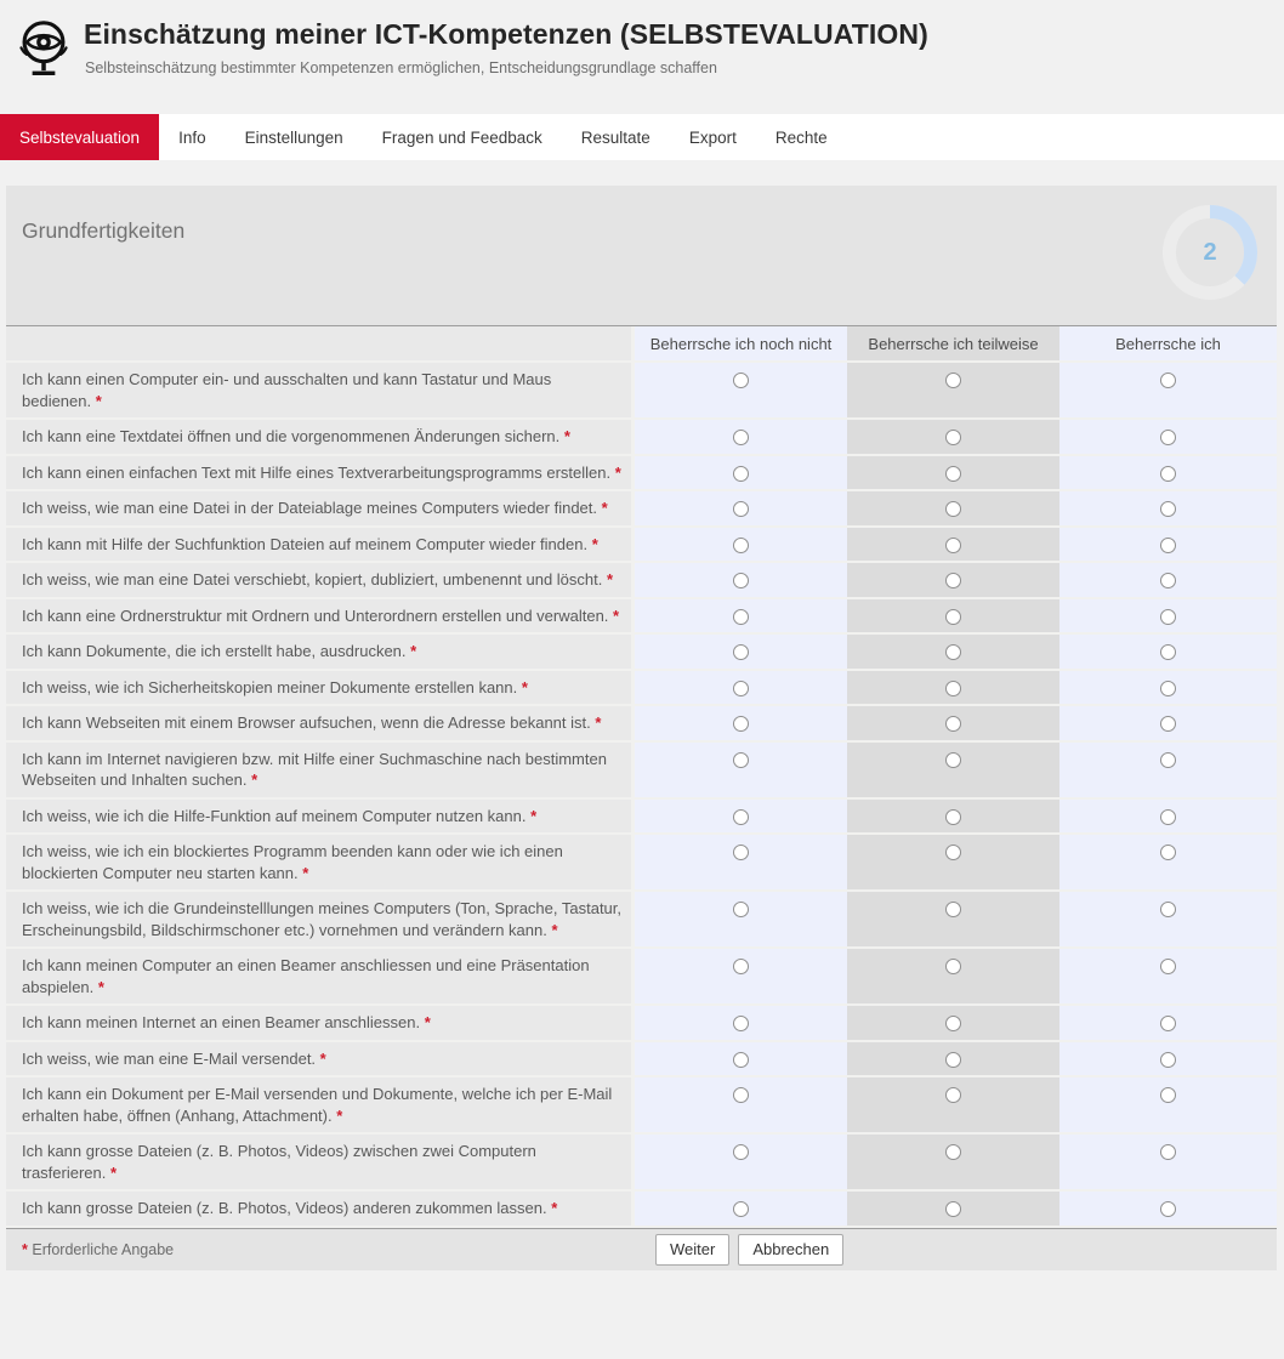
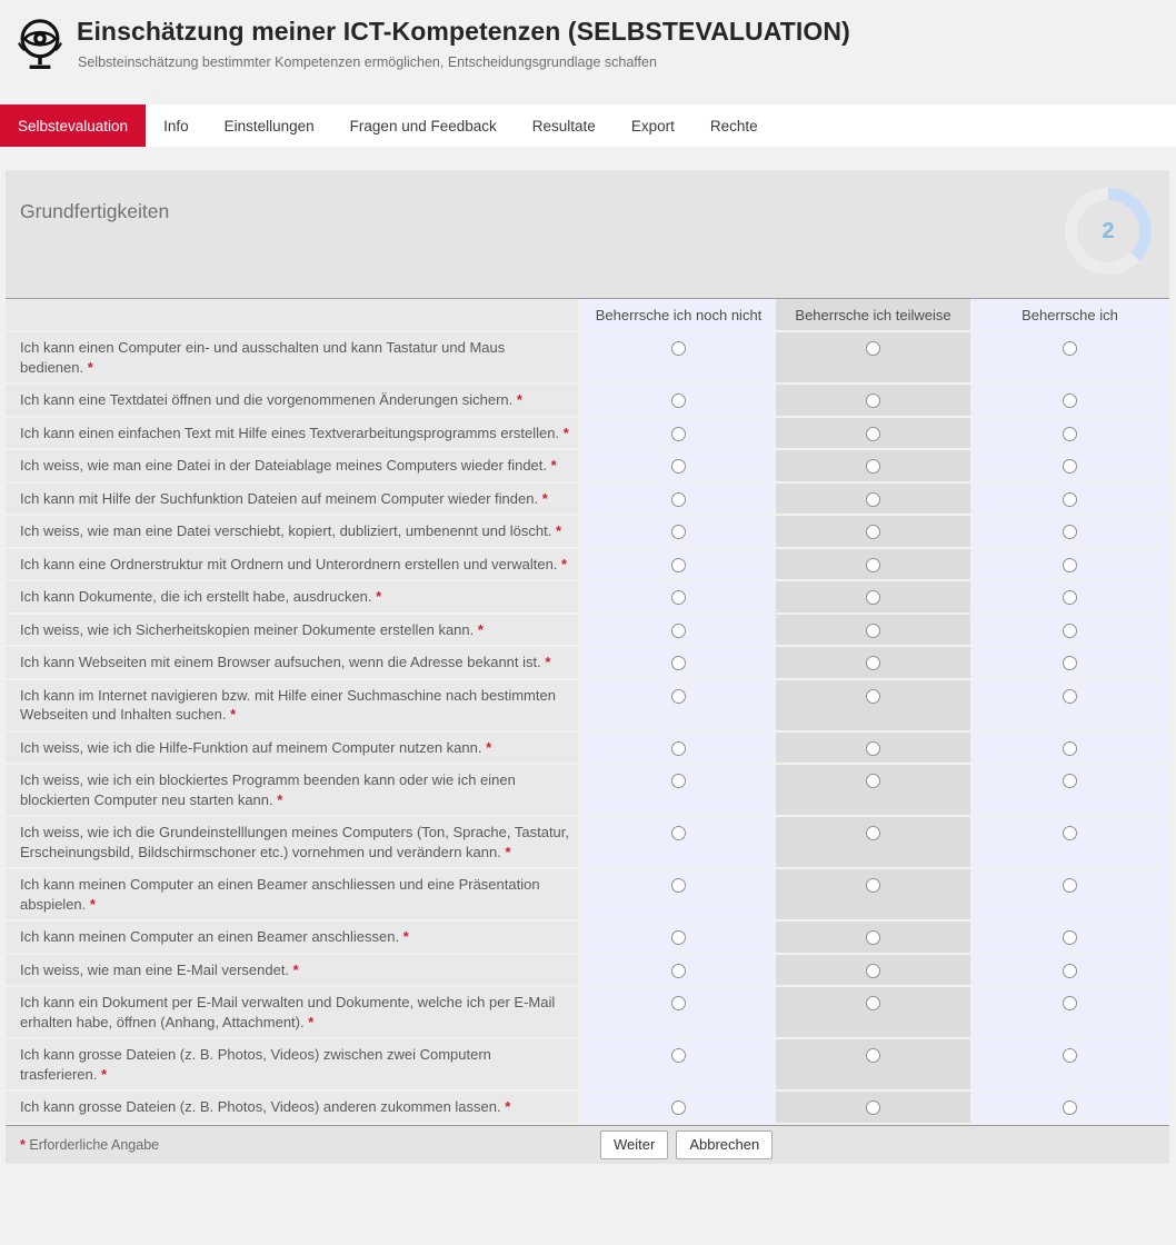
  Einschätzung meiner ICT-Kompetenzen (SELBSTEVALUATION)
  Selbsteinschätzung bestimmter Kompetenzen ermöglichen, Entscheidungsgrundlage schaffen
  Selbstevaluation
  Info
  Einstellungen
  Fragen und Feedback
  Resultate
  Export
  Rechte
  Grundfertigkeiten
  2
  Beherrsche ich noch nicht
  Beherrsche ich teilweise
  Beherrsche ich
  Ich kann einen Computer ein- und ausschalten und kann Tastatur und Maus bedienen. *
  Ich kann eine Textdatei öffnen und die vorgenommenen Änderungen sichern. *
  Ich kann einen einfachen Text mit Hilfe eines Textverarbeitungsprogramms erstellen. *
  Ich weiss, wie man eine Datei in der Dateiablage meines Computers wieder findet. *
  Ich kann mit Hilfe der Suchfunktion Dateien auf meinem Computer wieder finden. *
  Ich weiss, wie man eine Datei verschiebt, kopiert, dubliziert, umbenennt und löscht. *
  Ich kann eine Ordnerstruktur mit Ordnern und Unterordnern erstellen und verwalten. *
  Ich kann Dokumente, die ich erstellt habe, ausdrucken. *
  Ich weiss, wie ich Sicherheitskopien meiner Dokumente erstellen kann. *
  Ich kann Webseiten mit einem Browser aufsuchen, wenn die Adresse bekannt ist. *
  Ich kann im Internet navigieren bzw. mit Hilfe einer Suchmaschine nach bestimmten Webseiten und Inhalten suchen. *
  Ich weiss, wie ich die Hilfe-Funktion auf meinem Computer nutzen kann. *
  Ich weiss, wie ich ein blockiertes Programm beenden kann oder wie ich einen blockierten Computer neu starten kann. *
  Ich weiss, wie ich die Grundeinstelllungen meines Computers (Ton, Sprache, Tastatur, Erscheinungsbild, Bildschirmschoner etc.) vornehmen und verändern kann. *
  Ich kann meinen Computer an einen Beamer anschliessen und eine Präsentation abspielen. *
- Ich kann meinen Internet an einen Beamer anschliessen. *
+ Ich kann meinen Computer an einen Beamer anschliessen. *
  Ich weiss, wie man eine E-Mail versendet. *
- Ich kann ein Dokument per E-Mail versenden und Dokumente, welche ich per E-Mail erhalten habe, öffnen (Anhang, Attachment). *
+ Ich kann ein Dokument per E-Mail verwalten und Dokumente, welche ich per E-Mail erhalten habe, öffnen (Anhang, Attachment). *
  Ich kann grosse Dateien (z. B. Photos, Videos) zwischen zwei Computern trasferieren. *
  Ich kann grosse Dateien (z. B. Photos, Videos) anderen zukommen lassen. *
  * Erforderliche Angabe
  Weiter
  Abbrechen
